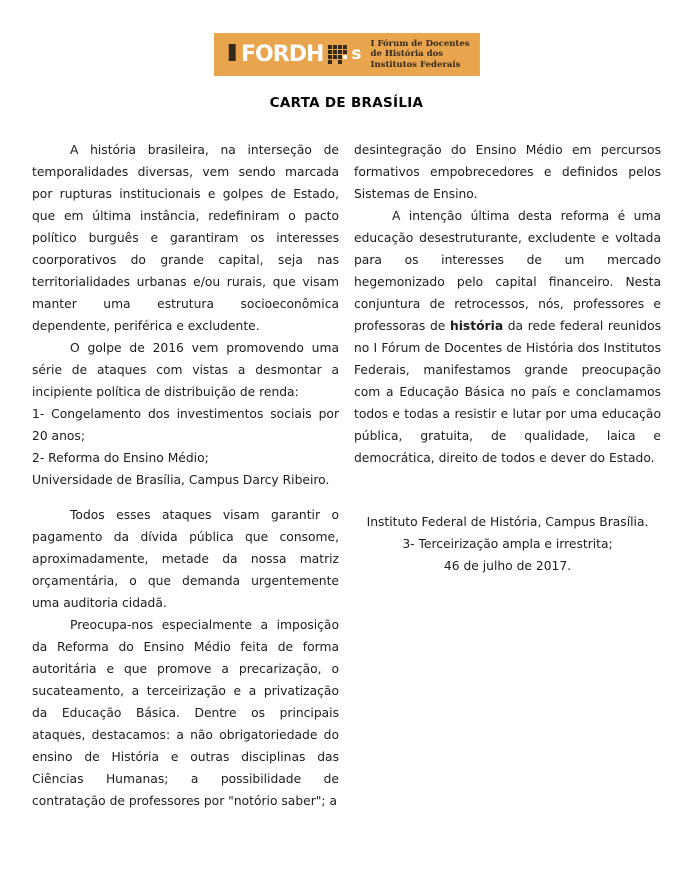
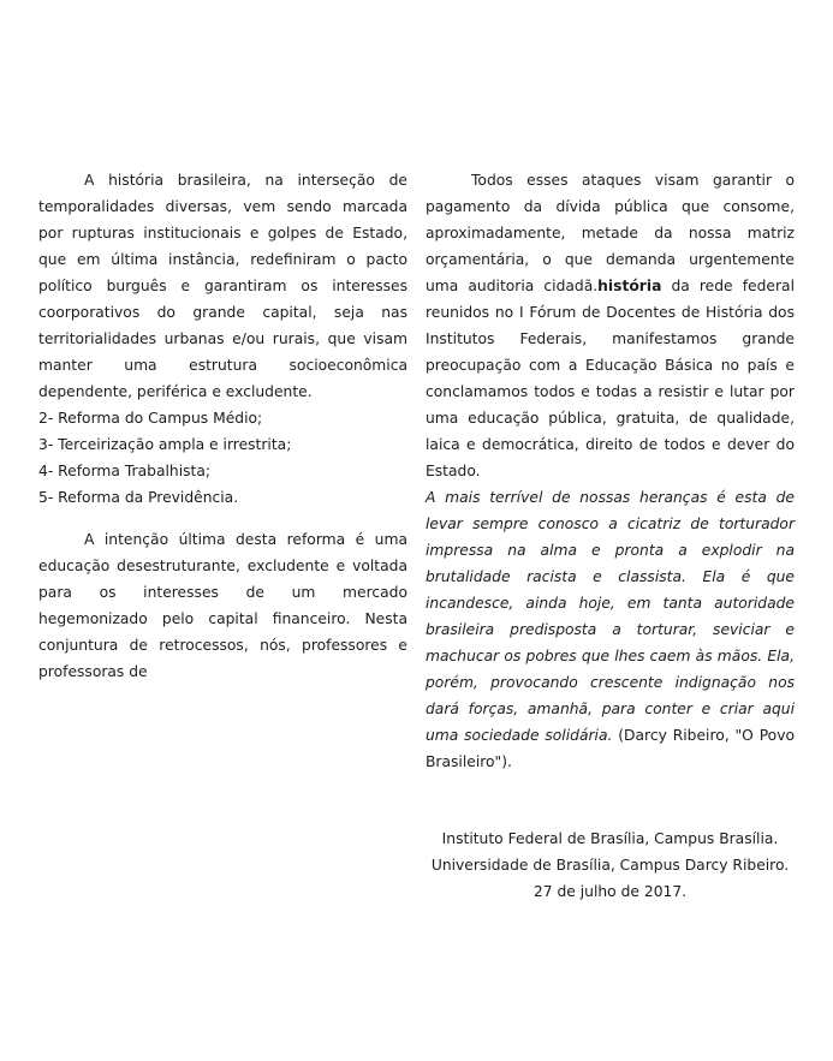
- I
- FORDH
- s
- I Fórum de Docentes
- de História dos
- Institutos Federais
- CARTA DE BRASÍLIA
  A história brasileira, na interseção de temporalidades diversas, vem sendo marcada por rupturas institucionais e golpes de Estado, que em última instância, redefiniram o pacto político burguês e garantiram os interesses coorporativos do grande capital, seja nas territorialidades urbanas e/ou rurais, que visam manter uma estrutura socioeconômica dependente, periférica e excludente.
- O golpe de 2016 vem promovendo uma série de ataques com vistas a desmontar a incipiente política de distribuição de renda:
- 1- Congelamento dos investimentos sociais por 20 anos;
- 2- Reforma do Ensino Médio;
+ 2- Reforma do Campus Médio;
- Universidade de Brasília, Campus Darcy Ribeiro.
+ 3- Terceirização ampla e irrestrita;
+ 4- Reforma Trabalhista;
+ 5- Reforma da Previdência.
- Todos esses ataques visam garantir o pagamento da dívida pública que consome, aproximadamente, metade da nossa matriz orçamentária, o que demanda urgentemente uma auditoria cidadã.
+ A intenção última desta reforma é uma educação desestruturante, excludente e voltada para os interesses de um mercado hegemonizado pelo capital financeiro. Nesta conjuntura de retrocessos, nós, professores e professoras de
- Preocupa-nos especialmente a imposição da Reforma do Ensino Médio feita de forma autoritária e que promove a precarização, o sucateamento, a terceirização e a privatização da Educação Básica. Dentre os principais ataques, destacamos: a não obrigatoriedade do ensino de História e outras disciplinas das Ciências Humanas; a possibilidade de contratação de professores por "notório saber"; a
- desintegração do Ensino Médio em percursos formativos empobrecedores e definidos pelos Sistemas de Ensino.
- A intenção última desta reforma é uma educação desestruturante, excludente e voltada para os interesses de um mercado hegemonizado pelo capital financeiro. Nesta conjuntura de retrocessos, nós, professores e professoras de história da rede federal reunidos no I Fórum de Docentes de História dos Institutos Federais, manifestamos grande preocupação com a Educação Básica no país e conclamamos todos e todas a resistir e lutar por uma educação pública, gratuita, de qualidade, laica e democrática, direito de todos e dever do Estado.
+ Todos esses ataques visam garantir o pagamento da dívida pública que consome, aproximadamente, metade da nossa matriz orçamentária, o que demanda urgentemente uma auditoria cidadã.história da rede federal reunidos no I Fórum de Docentes de História dos Institutos Federais, manifestamos grande preocupação com a Educação Básica no país e conclamamos todos e todas a resistir e lutar por uma educação pública, gratuita, de qualidade, laica e democrática, direito de todos e dever do Estado.
+ A mais terrível de nossas heranças é esta de levar sempre conosco a cicatriz de torturador impressa na alma e pronta a explodir na brutalidade racista e classista. Ela é que incandesce, ainda hoje, em tanta autoridade brasileira predisposta a torturar, seviciar e machucar os pobres que lhes caem às mãos. Ela, porém, provocando crescente indignação nos dará forças, amanhã, para conter e criar aqui uma sociedade solidária. (Darcy Ribeiro, "O Povo Brasileiro").
- Instituto Federal de História, Campus Brasília.
+ Instituto Federal de Brasília, Campus Brasília.
- 3- Terceirização ampla e irrestrita;
+ Universidade de Brasília, Campus Darcy Ribeiro.
- 46 de julho de 2017.
+ 27 de julho de 2017.
